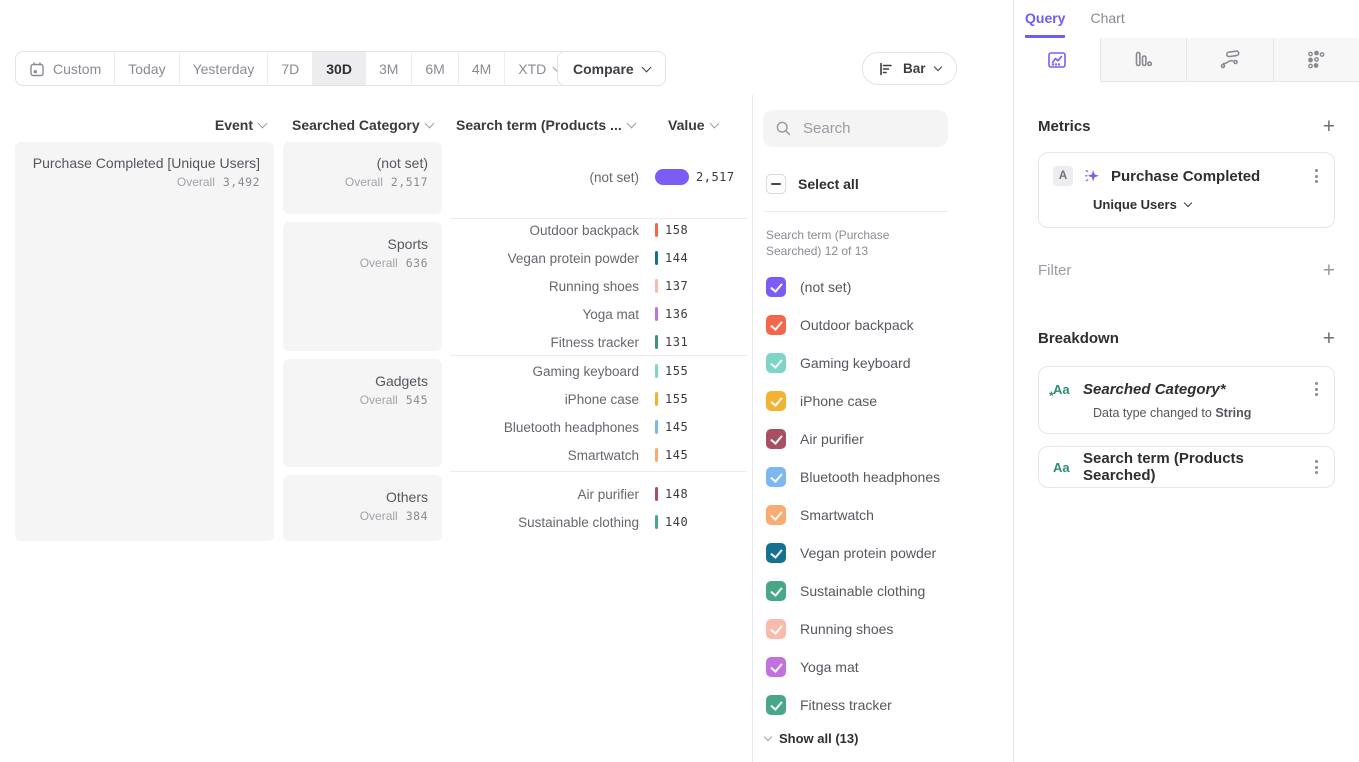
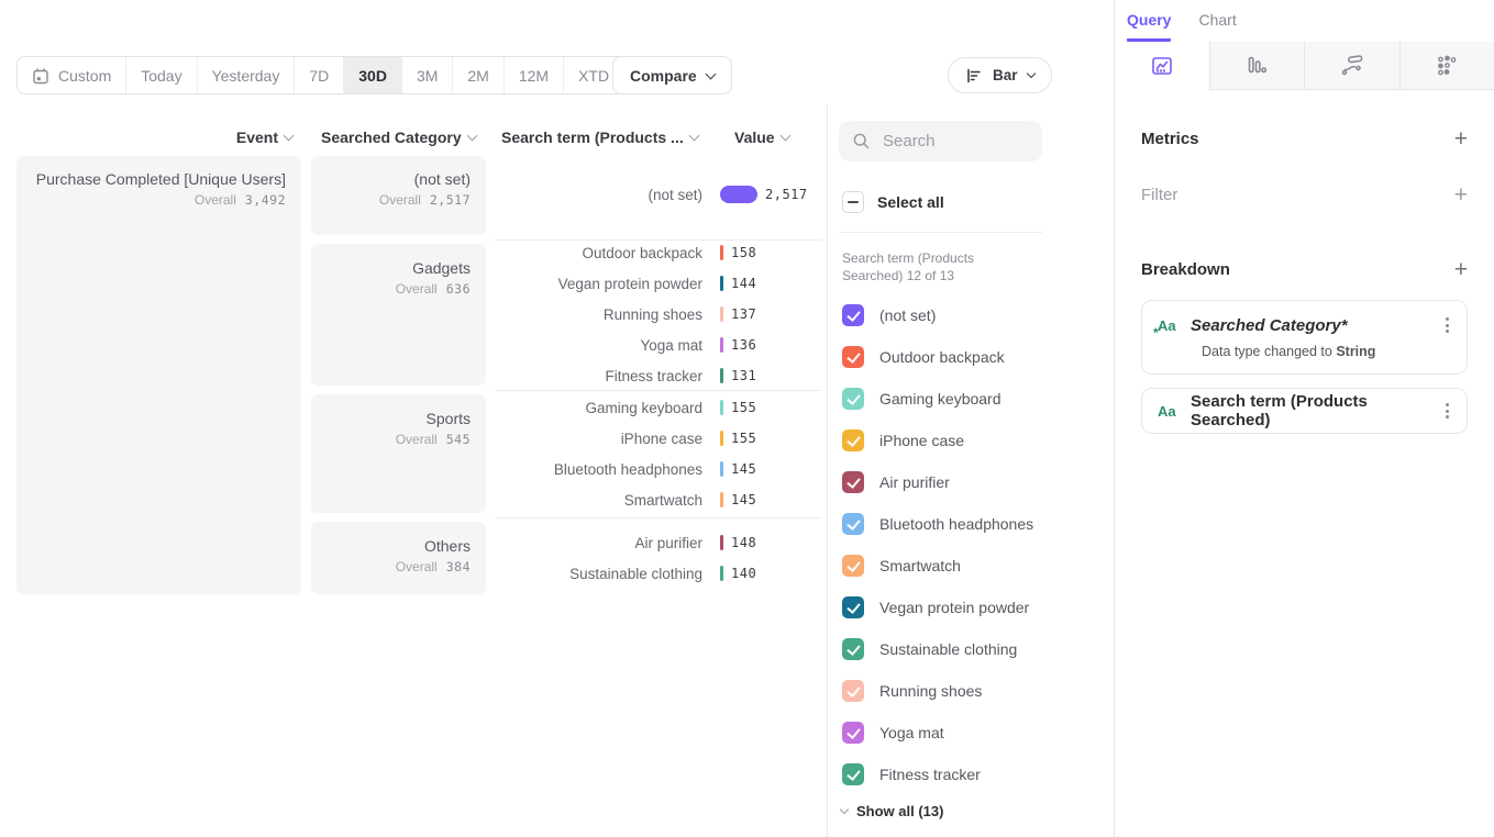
  Custom
  Today
  Yesterday
  7D
  30D
  3M
- 6M
+ 2M
- 4M
+ 12M
  XTD
  Compare
  Bar
  Event
  Searched Category
  Search term (Products ...
  Value
  Purchase Completed [Unique Users]
  Overall 3,492
  (not set)
  Overall 2,517
- Sports
+ Gadgets
  Overall 636
- Gadgets
+ Sports
  Overall 545
  Others
  Overall 384
  (not set)
  2,517
  Outdoor backpack
  158
  Vegan protein powder
  144
  Running shoes
  137
  Yoga mat
  136
  Fitness tracker
  131
  Gaming keyboard
  155
  iPhone case
  155
  Bluetooth headphones
  145
  Smartwatch
  145
  Air purifier
  148
  Sustainable clothing
  140
  Search
  Select all
- Search term (Purchase Searched) 12 of 13
+ Search term (Products Searched) 12 of 13
  (not set)
  Outdoor backpack
  Gaming keyboard
  iPhone case
  Air purifier
  Bluetooth headphones
  Smartwatch
  Vegan protein powder
  Sustainable clothing
  Running shoes
  Yoga mat
  Fitness tracker
  Show all (13)
  Query
  Chart
  Metrics
  +
- A
- Purchase Completed
- Unique Users
  Filter
  +
  Breakdown
  +
  Aa
  *
  Searched Category*
  Data type changed to String
  Aa
  Search term (Products Searched)
